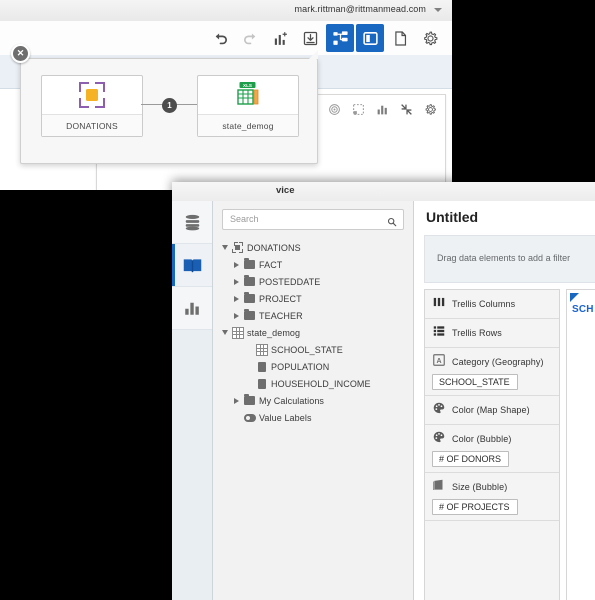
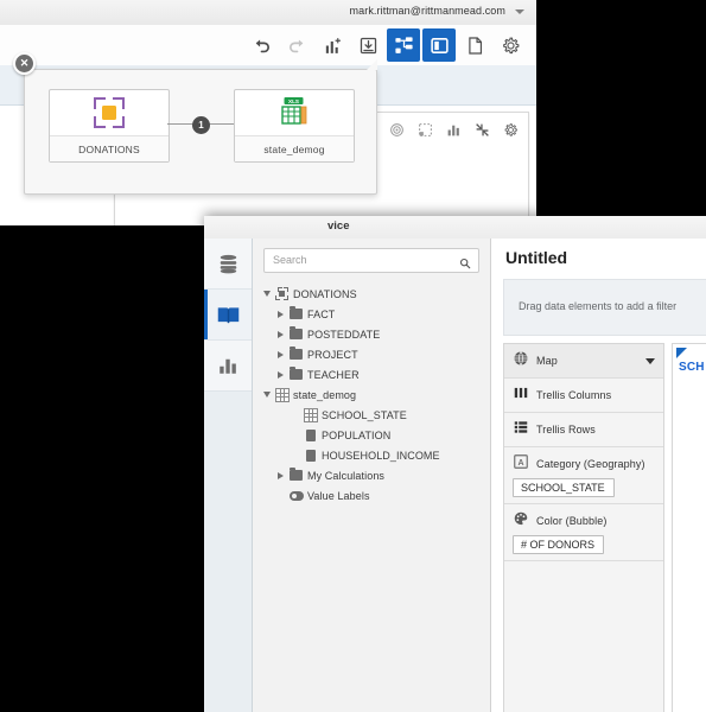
  mark.rittman@rittmanmead.com
  ✕
  DONATIONS
  1
  state_demog
  vice
  Search
  DONATIONS
  FACT
  POSTEDDATE
  PROJECT
  TEACHER
  state_demog
  SCHOOL_STATE
  POPULATION
  HOUSEHOLD_INCOME
  My Calculations
  Value Labels
  Untitled
  Drag data elements to add a filter
+ Map
  Trellis Columns
  Trellis Rows
  Category (Geography)
  SCHOOL_STATE
- Color (Map Shape)
  Color (Bubble)
  # OF DONORS
- Size (Bubble)
- # OF PROJECTS
  SCH
